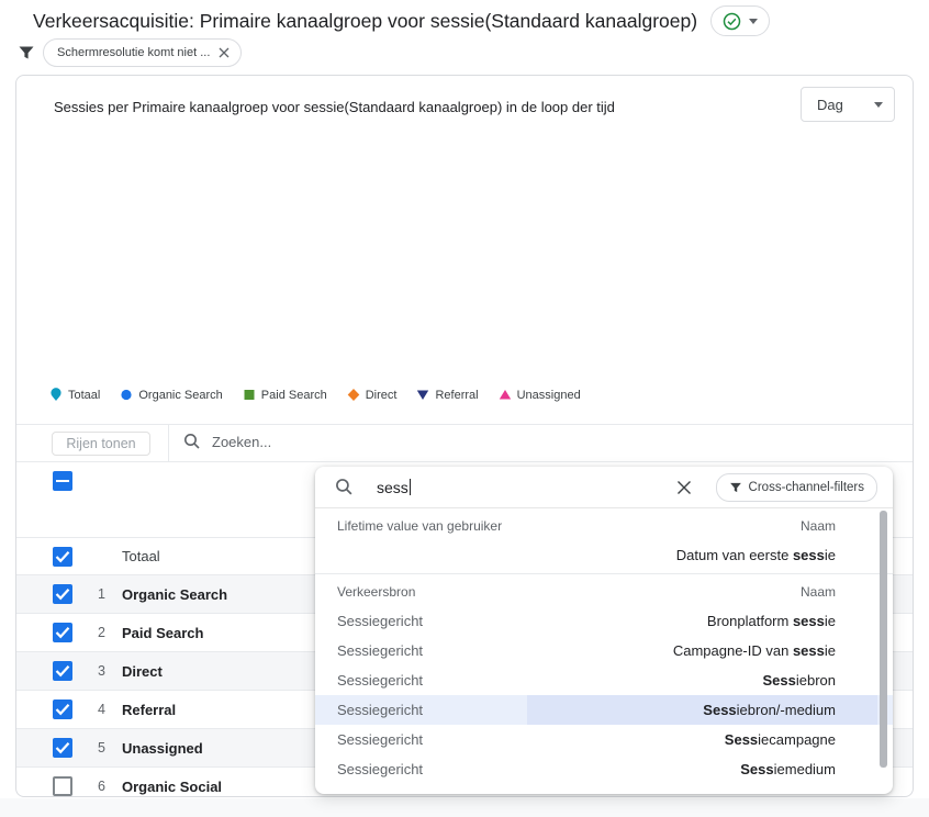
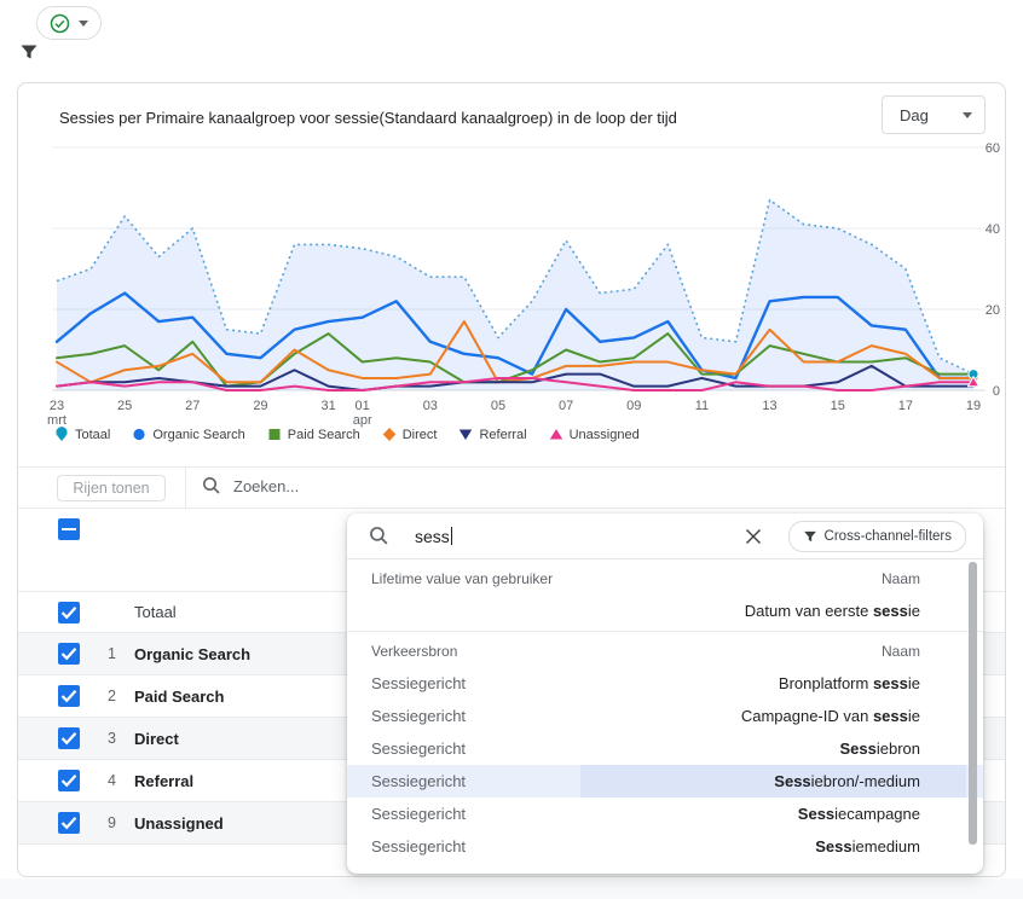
- Verkeersacquisitie: Primaire kanaalgroep voor sessie(Standaard kanaalgroep)
- Schermresolutie komt niet ...
  Sessies per Primaire kanaalgroep voor sessie(Standaard kanaalgroep) in de loop der tijd
  Dag
+ 0
+ 20
+ 40
+ 60
+ 23
+ mrt
+ 25
+ 27
+ 29
+ 31
+ 01
+ apr
+ 03
+ 05
+ 07
+ 09
+ 11
+ 13
+ 15
+ 17
+ 19
  Totaal
  Organic Search
  Paid Search
  Direct
  Referral
  Unassigned
  Rijen tonen
  Zoeken...
  Totaal
  1
  Organic Search
  2
  Paid Search
  3
  Direct
  4
  Referral
- 5
+ 9
  Unassigned
- 6
- Organic Social
  sess
  Cross-channel-filters
  Lifetime value van gebruiker
  Naam
  Datum van eerste sessie
  Verkeersbron
  Naam
  Sessiegericht
  Bronplatform sessie
  Sessiegericht
  Campagne-ID van sessie
  Sessiegericht
  Sessiebron
  Sessiegericht
  Sessiebron/-medium
  Sessiegericht
  Sessiecampagne
  Sessiegericht
  Sessiemedium
